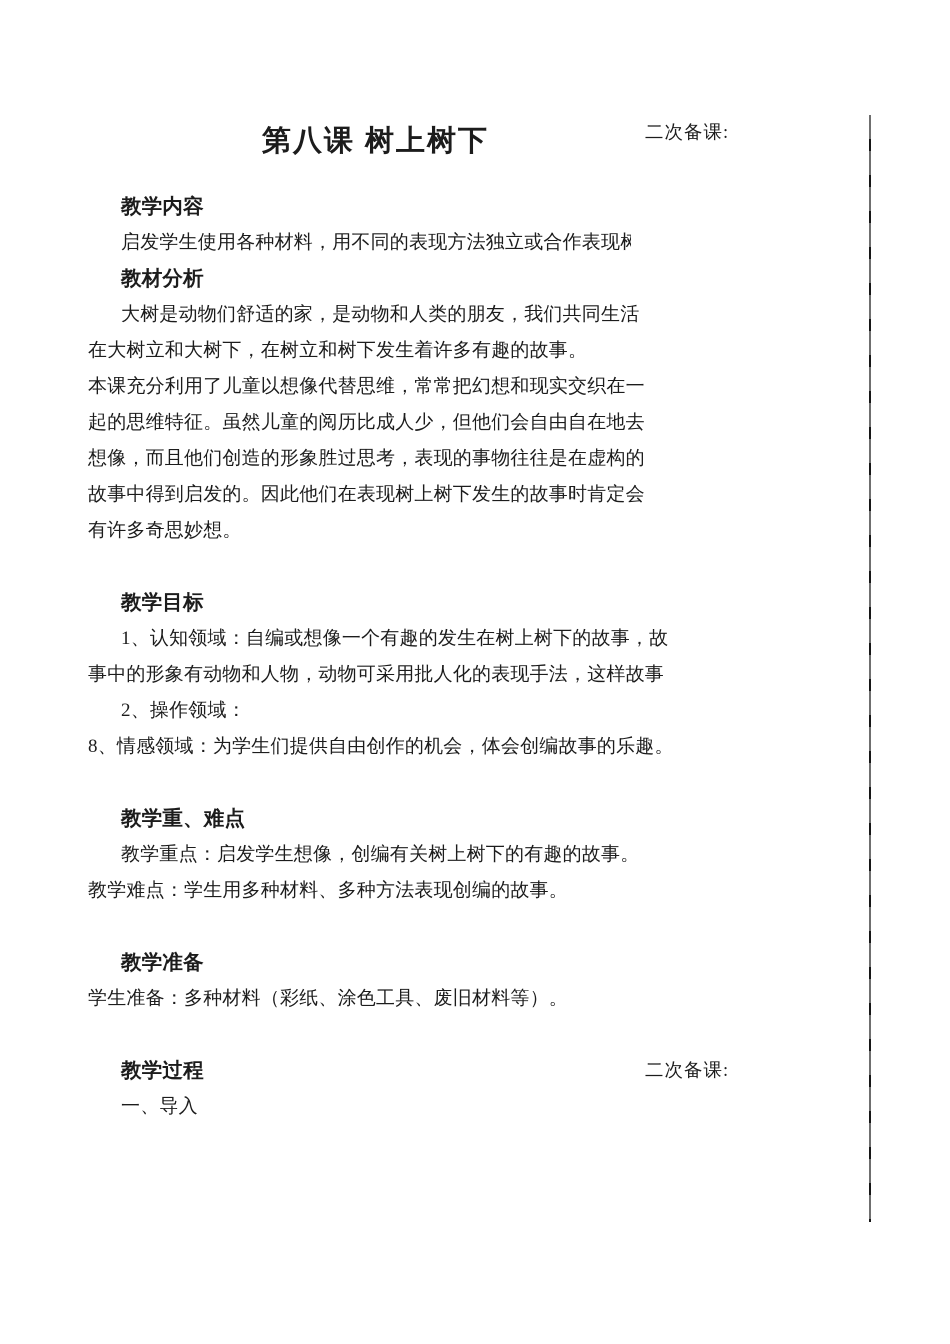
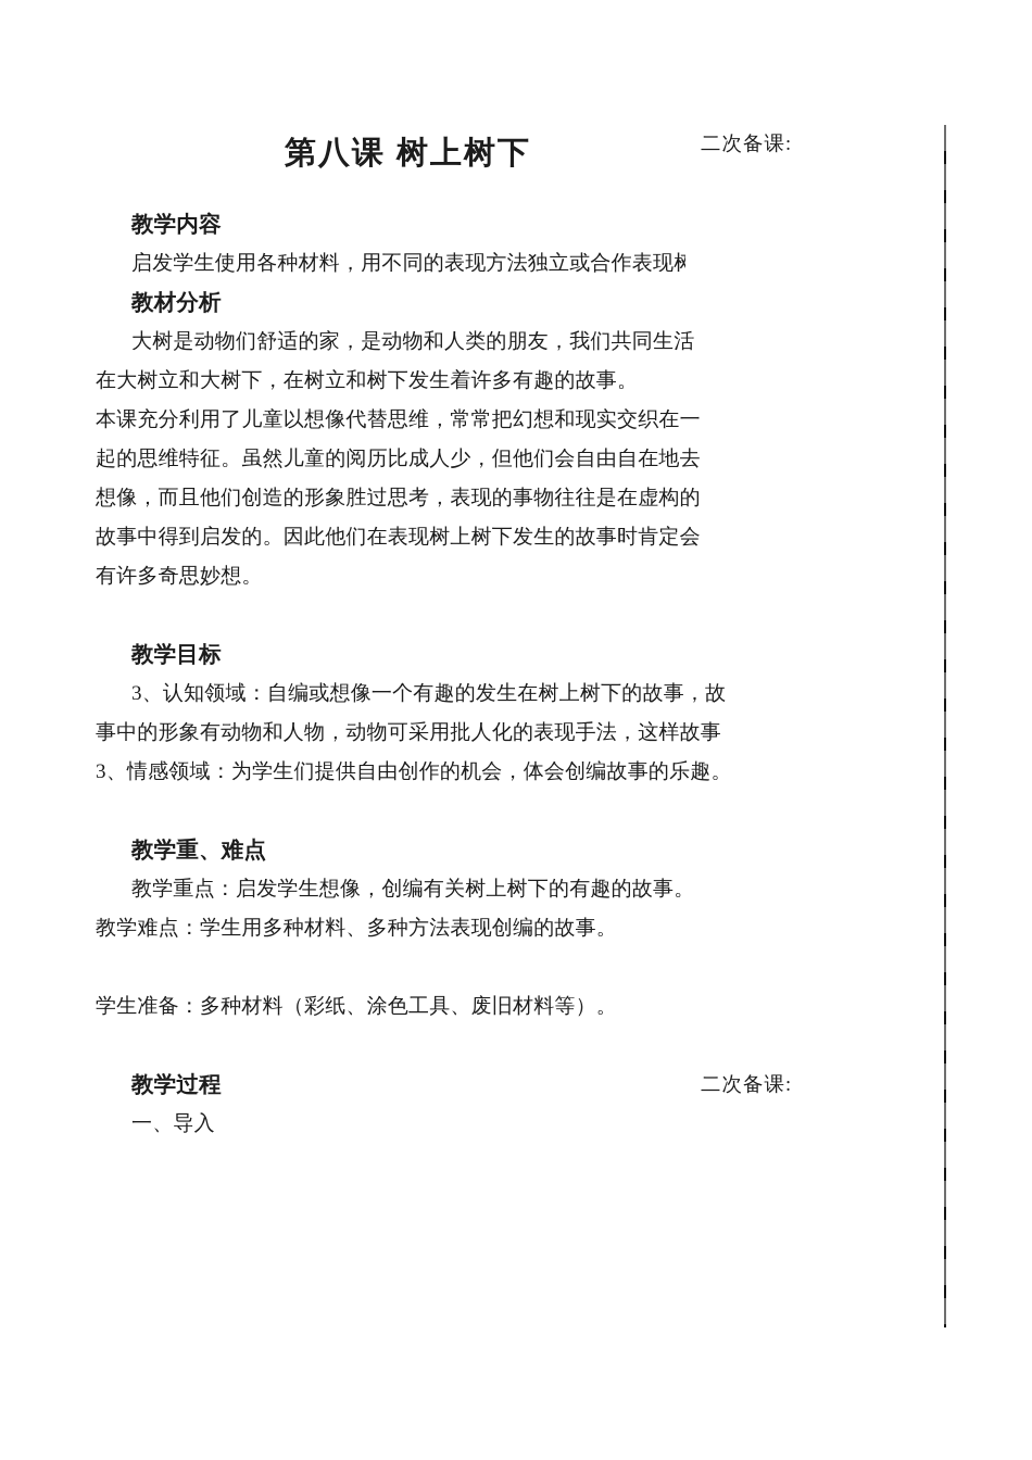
  第八课 树上树下
  二次备课:
  教学内容
  启发学生使用各种材料，用不同的表现方法独立或合作表现树
  教材分析
  大树是动物们舒适的家，是动物和人类的朋友，我们共同生活
  在大树立和大树下，在树立和树下发生着许多有趣的故事。
  本课充分利用了儿童以想像代替思维，常常把幻想和现实交织在一
  起的思维特征。虽然儿童的阅历比成人少，但他们会自由自在地去
  想像，而且他们创造的形象胜过思考，表现的事物往往是在虚构的
  故事中得到启发的。因此他们在表现树上树下发生的故事时肯定会
  有许多奇思妙想。
  教学目标
- 1、认知领域：自编或想像一个有趣的发生在树上树下的故事，故
+ 3、认知领域：自编或想像一个有趣的发生在树上树下的故事，故
  事中的形象有动物和人物，动物可采用批人化的表现手法，这样故事
- 2、操作领域：
- 8、情感领域：为学生们提供自由创作的机会，体会创编故事的乐趣。
+ 3、情感领域：为学生们提供自由创作的机会，体会创编故事的乐趣。
  教学重、难点
  教学重点：启发学生想像，创编有关树上树下的有趣的故事。
  教学难点：学生用多种材料、多种方法表现创编的故事。
- 教学准备
  学生准备：多种材料（彩纸、涂色工具、废旧材料等）。
  教学过程
  二次备课:
  一、导入
